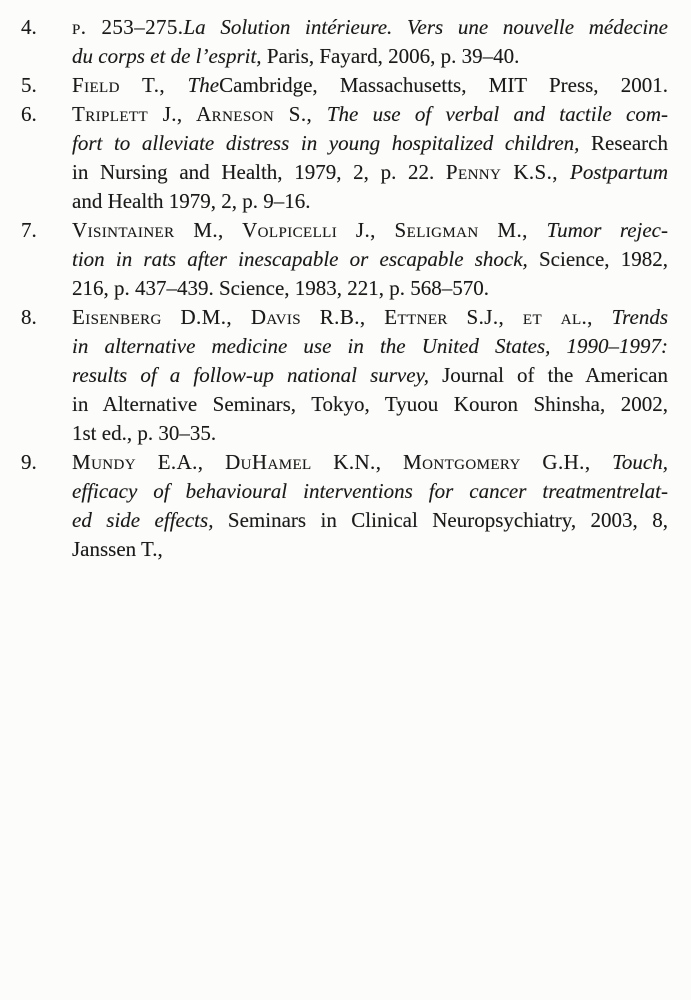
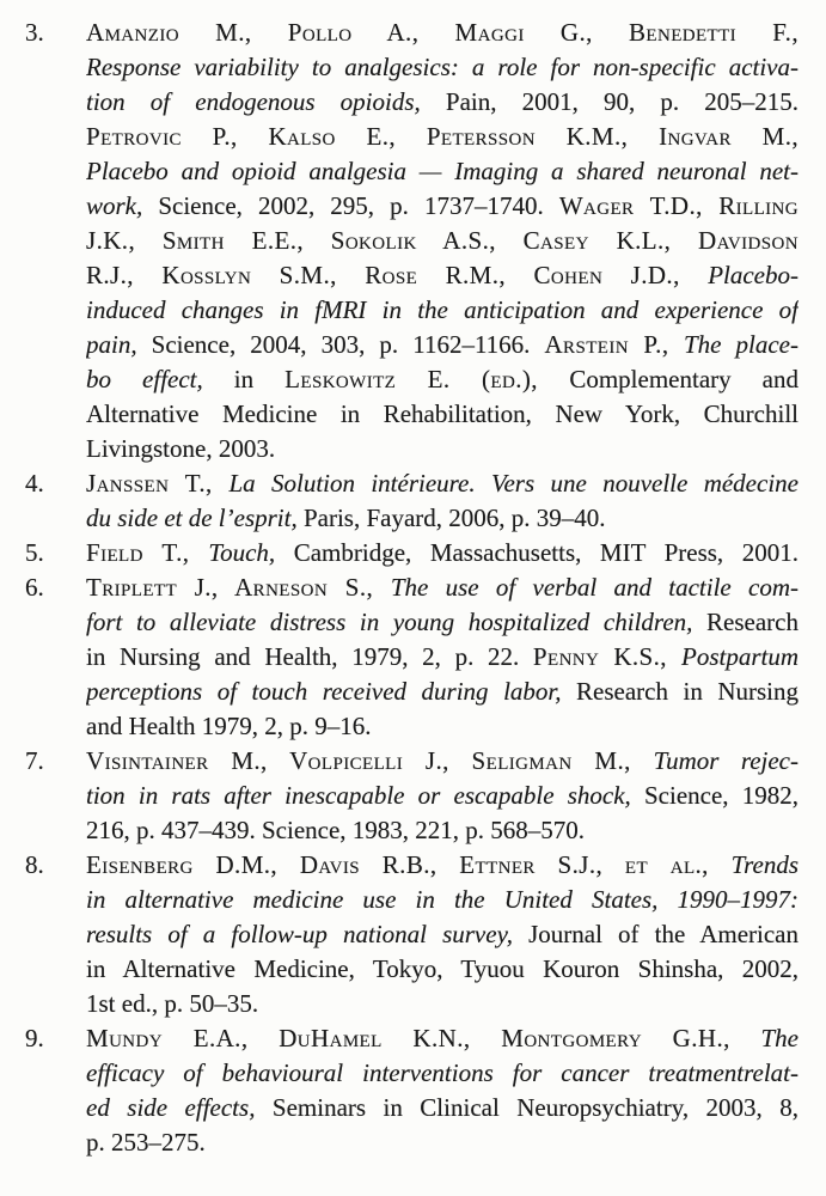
+ 3.
+ Amanzio M., Pollo A., Maggi G., Benedetti F.,
+ Response variability to analgesics: a role for non-specific activa-
+ tion of endogenous opioids, Pain, 2001, 90, p. 205–215.
+ Petrovic P., Kalso E., Petersson K.M., Ingvar M.,
+ Placebo and opioid analgesia — Imaging a shared neuronal net-
+ work, Science, 2002, 295, p. 1737–1740. Wager T.D., Rilling
+ J.K., Smith E.E., Sokolik A.S., Casey K.L., Davidson
+ R.J., Kosslyn S.M., Rose R.M., Cohen J.D., Placebo-
+ induced changes in fMRI in the anticipation and experience of
+ pain, Science, 2004, 303, p. 1162–1166. Arstein P., The place-
+ bo effect, in Leskowitz E. (ed.), Complementary and
+ Alternative Medicine in Rehabilitation, New York, Churchill
+ Livingstone, 2003.
  4.
- p. 253–275.La Solution intérieure. Vers une nouvelle médecine
+ Janssen T., La Solution intérieure. Vers une nouvelle médecine
- du corps et de l’esprit, Paris, Fayard, 2006, p. 39–40.
+ du side et de l’esprit, Paris, Fayard, 2006, p. 39–40.
  5.
- Field T., TheCambridge, Massachusetts, MIT Press, 2001.
+ Field T., Touch, Cambridge, Massachusetts, MIT Press, 2001.
  6.
  Triplett J., Arneson S., The use of verbal and tactile com-
  fort to alleviate distress in young hospitalized children, Research
  in Nursing and Health, 1979, 2, p. 22. Penny K.S., Postpartum
+ perceptions of touch received during labor, Research in Nursing
  and Health 1979, 2, p. 9–16.
  7.
  Visintainer M., Volpicelli J., Seligman M., Tumor rejec-
  tion in rats after inescapable or escapable shock, Science, 1982,
  216, p. 437–439. Science, 1983, 221, p. 568–570.
  8.
  Eisenberg D.M., Davis R.B., Ettner S.J., et al., Trends
  in alternative medicine use in the United States, 1990–1997:
  results of a follow-up national survey, Journal of the American
- in Alternative Seminars, Tokyo, Tyuou Kouron Shinsha, 2002,
+ in Alternative Medicine, Tokyo, Tyuou Kouron Shinsha, 2002,
- 1st ed., p. 30–35.
+ 1st ed., p. 50–35.
  9.
- Mundy E.A., DuHamel K.N., Montgomery G.H., Touch,
+ Mundy E.A., DuHamel K.N., Montgomery G.H., The
  efficacy of behavioural interventions for cancer treatmentrelat-
  ed side effects, Seminars in Clinical Neuropsychiatry, 2003, 8,
- Janssen T.,
+ p. 253–275.
